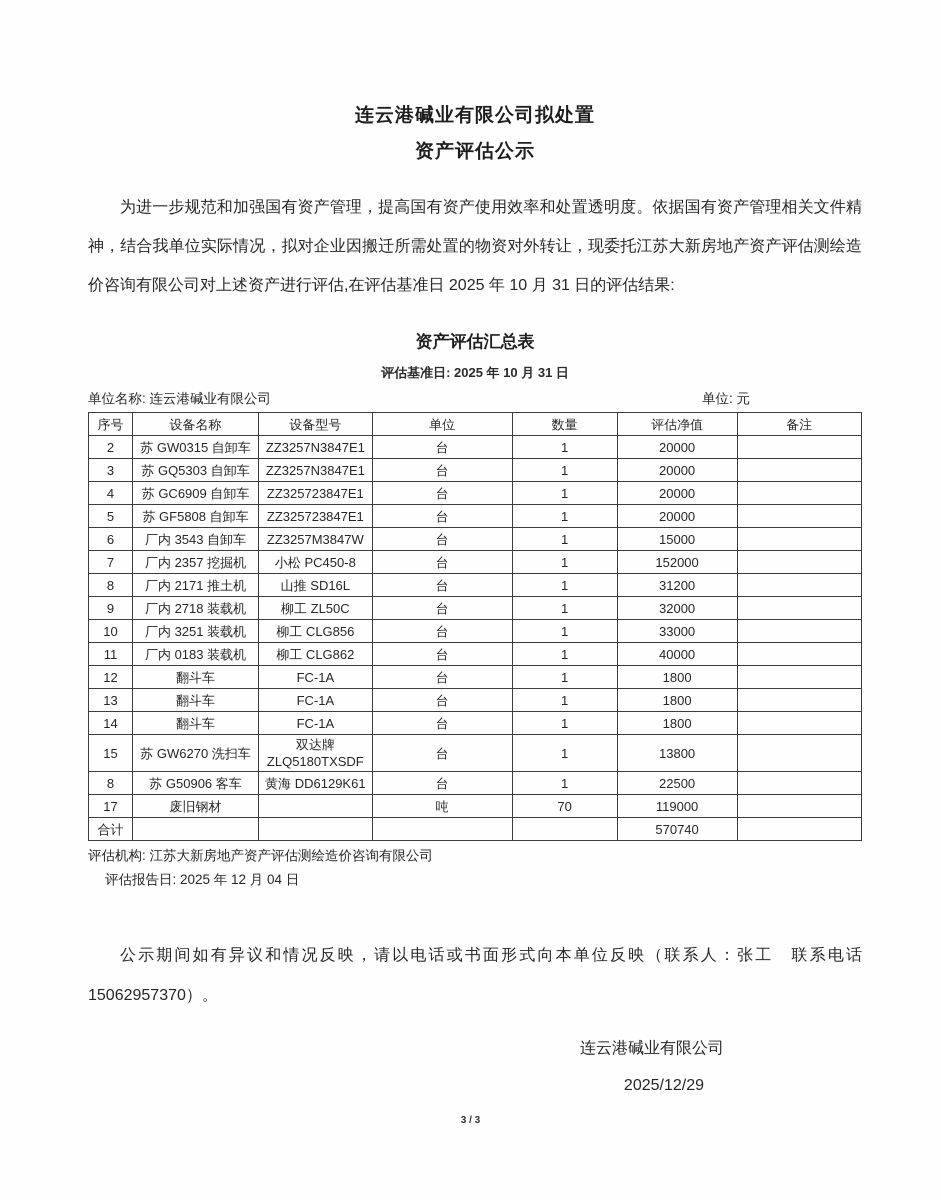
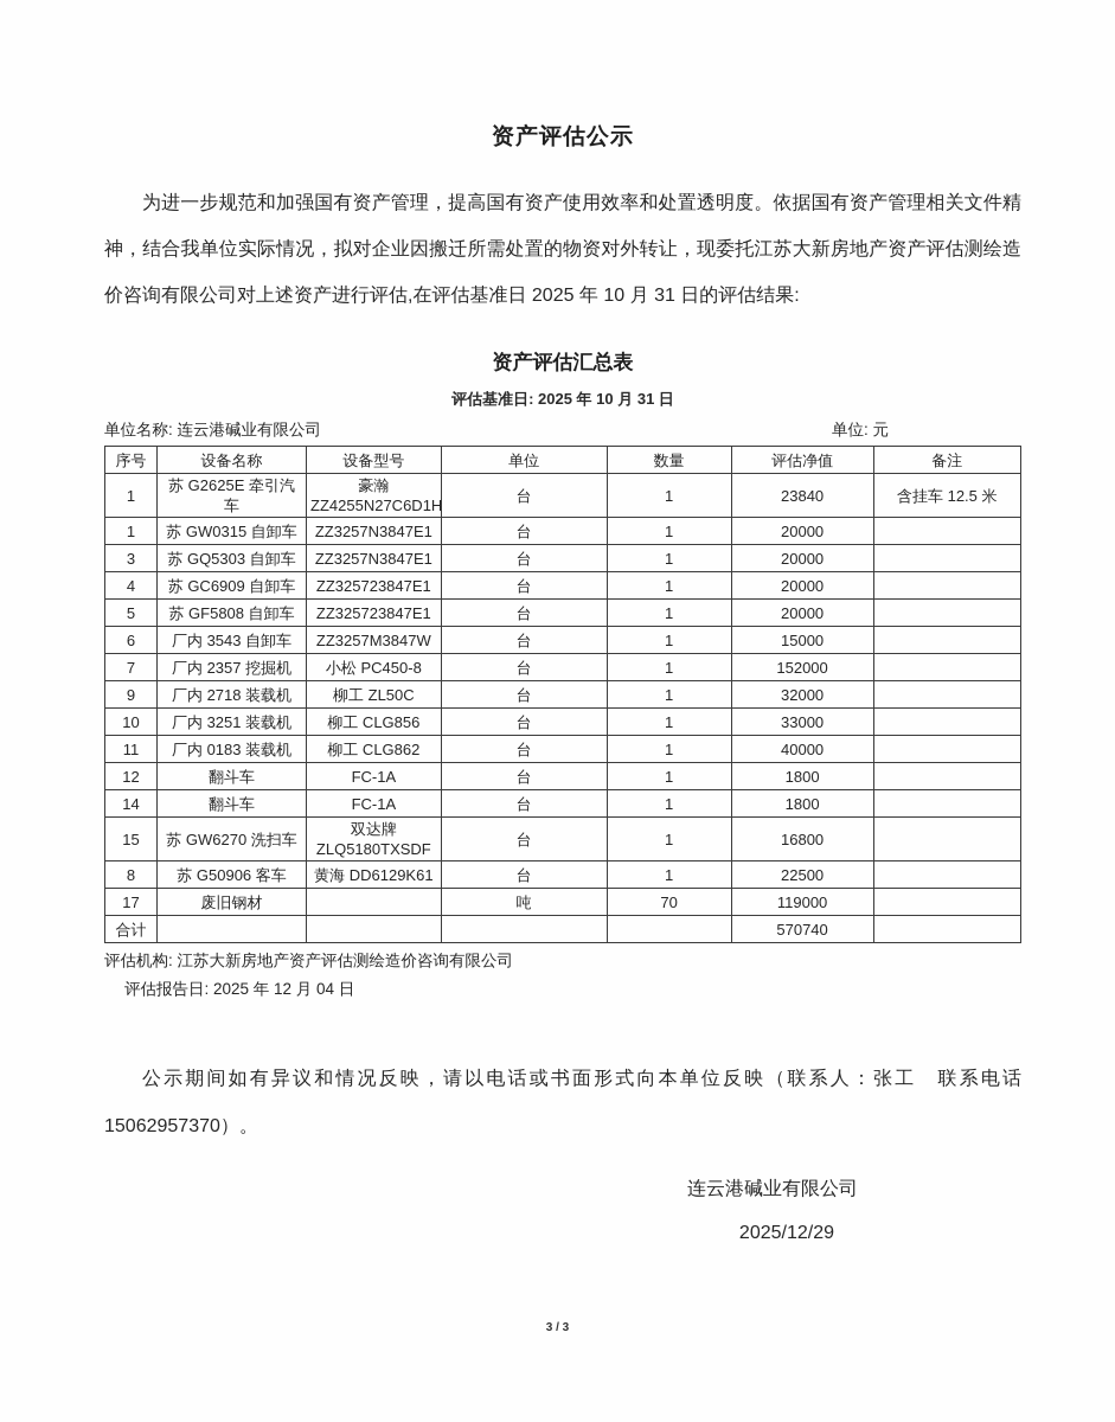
- 连云港碱业有限公司拟处置
  资产评估公示
  为进一步规范和加强国有资产管理，提高国有资产使用效率和处置透明度。依据国有资产管理相关文件精神，结合我单位实际情况，拟对企业因搬迁所需处置的物资对外转让，现委托江苏大新房地产资产评估测绘造价咨询有限公司对上述资产进行评估,在评估基准日 2025 年 10 月 31 日的评估结果:
  资产评估汇总表
  评估基准日: 2025 年 10 月 31 日
  单位名称: 连云港碱业有限公司
  单位: 元
  序号	设备名称	设备型号	单位	数量	评估净值	备注
+ 1	苏 G2625E 牵引汽车	豪瀚 ZZ4255N27C6D1H	台	1	23840	含挂车 12.5 米
- 2	苏 GW0315 自卸车	ZZ3257N3847E1	台	1	20000
+ 1	苏 GW0315 自卸车	ZZ3257N3847E1	台	1	20000
  3	苏 GQ5303 自卸车	ZZ3257N3847E1	台	1	20000
  4	苏 GC6909 自卸车	ZZ325723847E1	台	1	20000
  5	苏 GF5808 自卸车	ZZ325723847E1	台	1	20000
  6	厂内 3543 自卸车	ZZ3257M3847W	台	1	15000
  7	厂内 2357 挖掘机	小松 PC450-8	台	1	152000
- 8	厂内 2171 推土机	山推 SD16L	台	1	31200
  9	厂内 2718 装载机	柳工 ZL50C	台	1	32000
  10	厂内 3251 装载机	柳工 CLG856	台	1	33000
  11	厂内 0183 装载机	柳工 CLG862	台	1	40000
  12	翻斗车	FC-1A	台	1	1800
- 13	翻斗车	FC-1A	台	1	1800
  14	翻斗车	FC-1A	台	1	1800
- 15	苏 GW6270 洗扫车	双达牌 ZLQ5180TXSDF	台	1	13800
+ 15	苏 GW6270 洗扫车	双达牌 ZLQ5180TXSDF	台	1	16800
  8	苏 G50906 客车	黄海 DD6129K61	台	1	22500
  17	废旧钢材		吨	70	119000
  合计					570740
  评估机构: 江苏大新房地产资产评估测绘造价咨询有限公司
  评估报告日: 2025 年 12 月 04 日
  公示期间如有异议和情况反映，请以电话或书面形式向本单位反映（联系人：张工 联系电话 15062957370）。
  连云港碱业有限公司
  2025/12/29
  3 / 3
